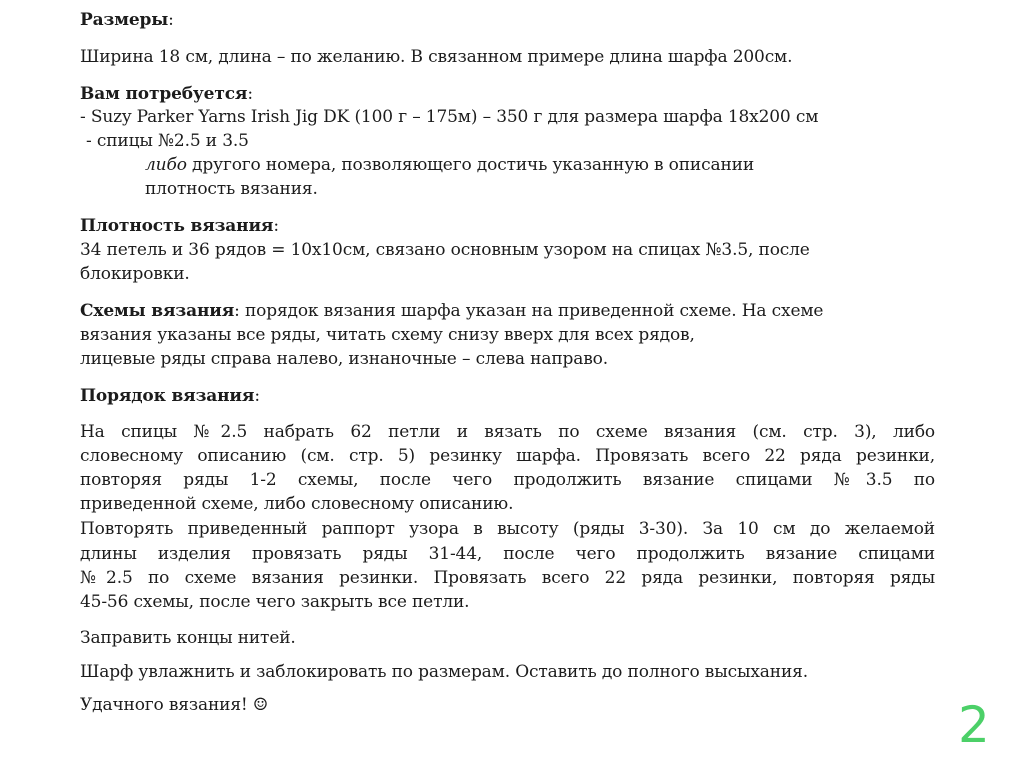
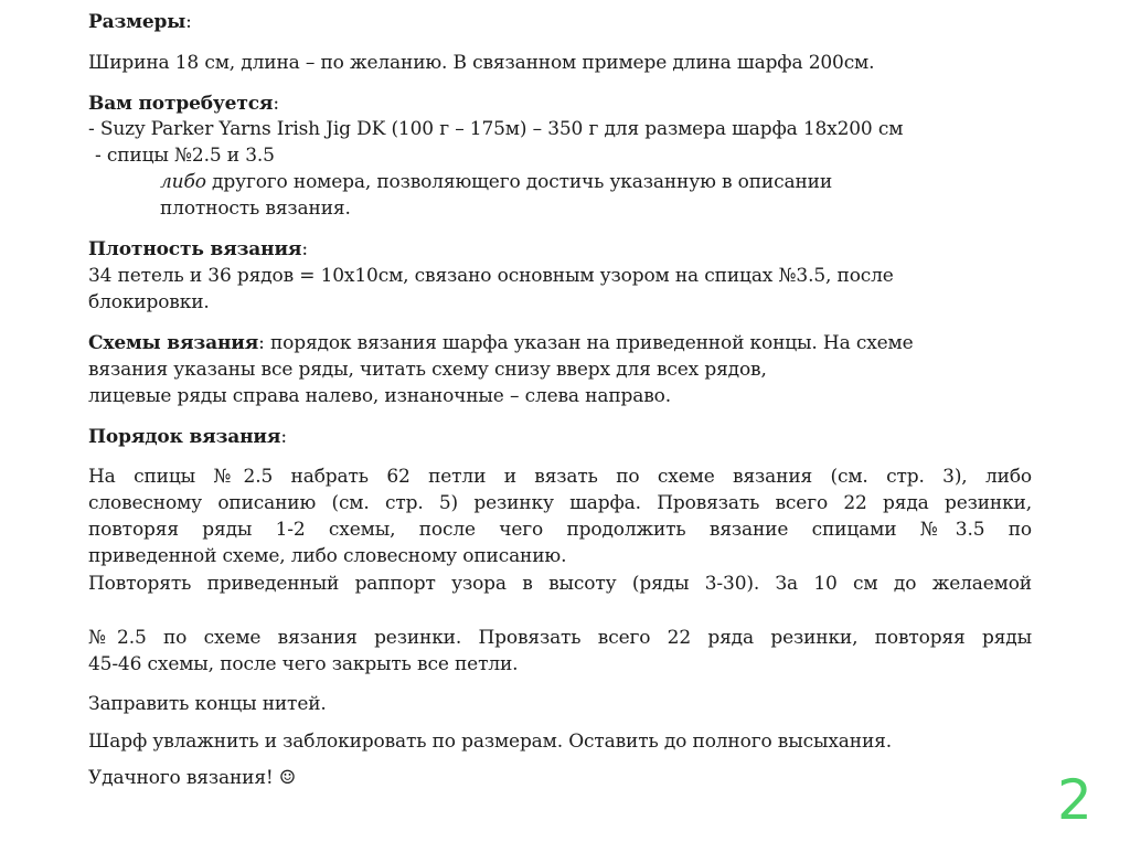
  Размеры:
  Ширина 18 см, длина – по желанию. В связанном примере длина шарфа 200см.
  Вам потребуется:
  - Suzy Parker Yarns Irish Jig DK (100 г – 175м) – 350 г для размера шарфа 18x200 см
  - спицы №2.5 и 3.5
  либо другого номера, позволяющего достичь указанную в описании
  плотность вязания.
  Плотность вязания:
  34 петель и 36 рядов = 10x10см, связано основным узором на спицах №3.5, после
  блокировки.
- Схемы вязания: порядок вязания шарфа указан на приведенной схеме. На схеме
+ Схемы вязания: порядок вязания шарфа указан на приведенной концы. На схеме
  вязания указаны все ряды, читать схему снизу вверх для всех рядов,
  лицевые ряды справа налево, изнаночные – слева направо.
  Порядок вязания:
  На спицы №2.5 набрать 62 петли и вязать по схеме вязания (см. стр. 3), либо
  словесному описанию (см. стр. 5) резинку шарфа. Провязать всего 22 ряда резинки,
  повторяя ряды 1-2 схемы, после чего продолжить вязание спицами №3.5 по
  приведенной схеме, либо словесному описанию.
  Повторять приведенный раппорт узора в высоту (ряды 3-30). За 10 см до желаемой
- длины изделия провязать ряды 31-44, после чего продолжить вязание спицами
  №2.5 по схеме вязания резинки. Провязать всего 22 ряда резинки, повторяя ряды
- 45-56 схемы, после чего закрыть все петли.
+ 45-46 схемы, после чего закрыть все петли.
  Заправить концы нитей.
  Шарф увлажнить и заблокировать по размерам. Оставить до полного высыхания.
  Удачного вязания! ☺
  2
